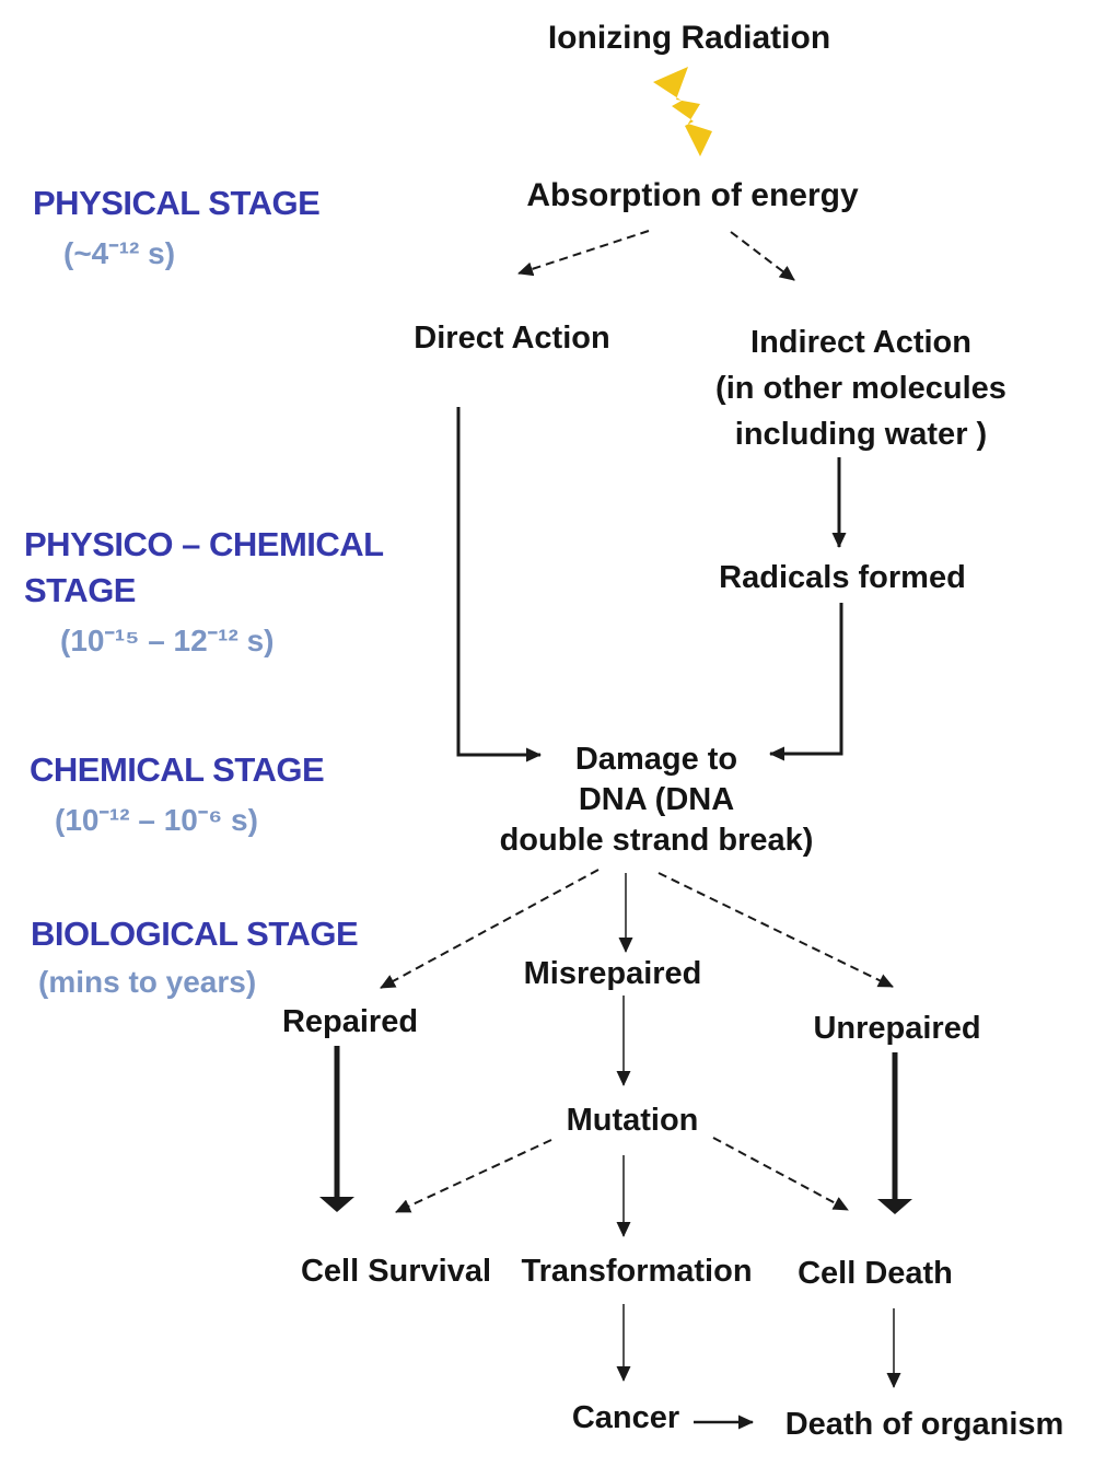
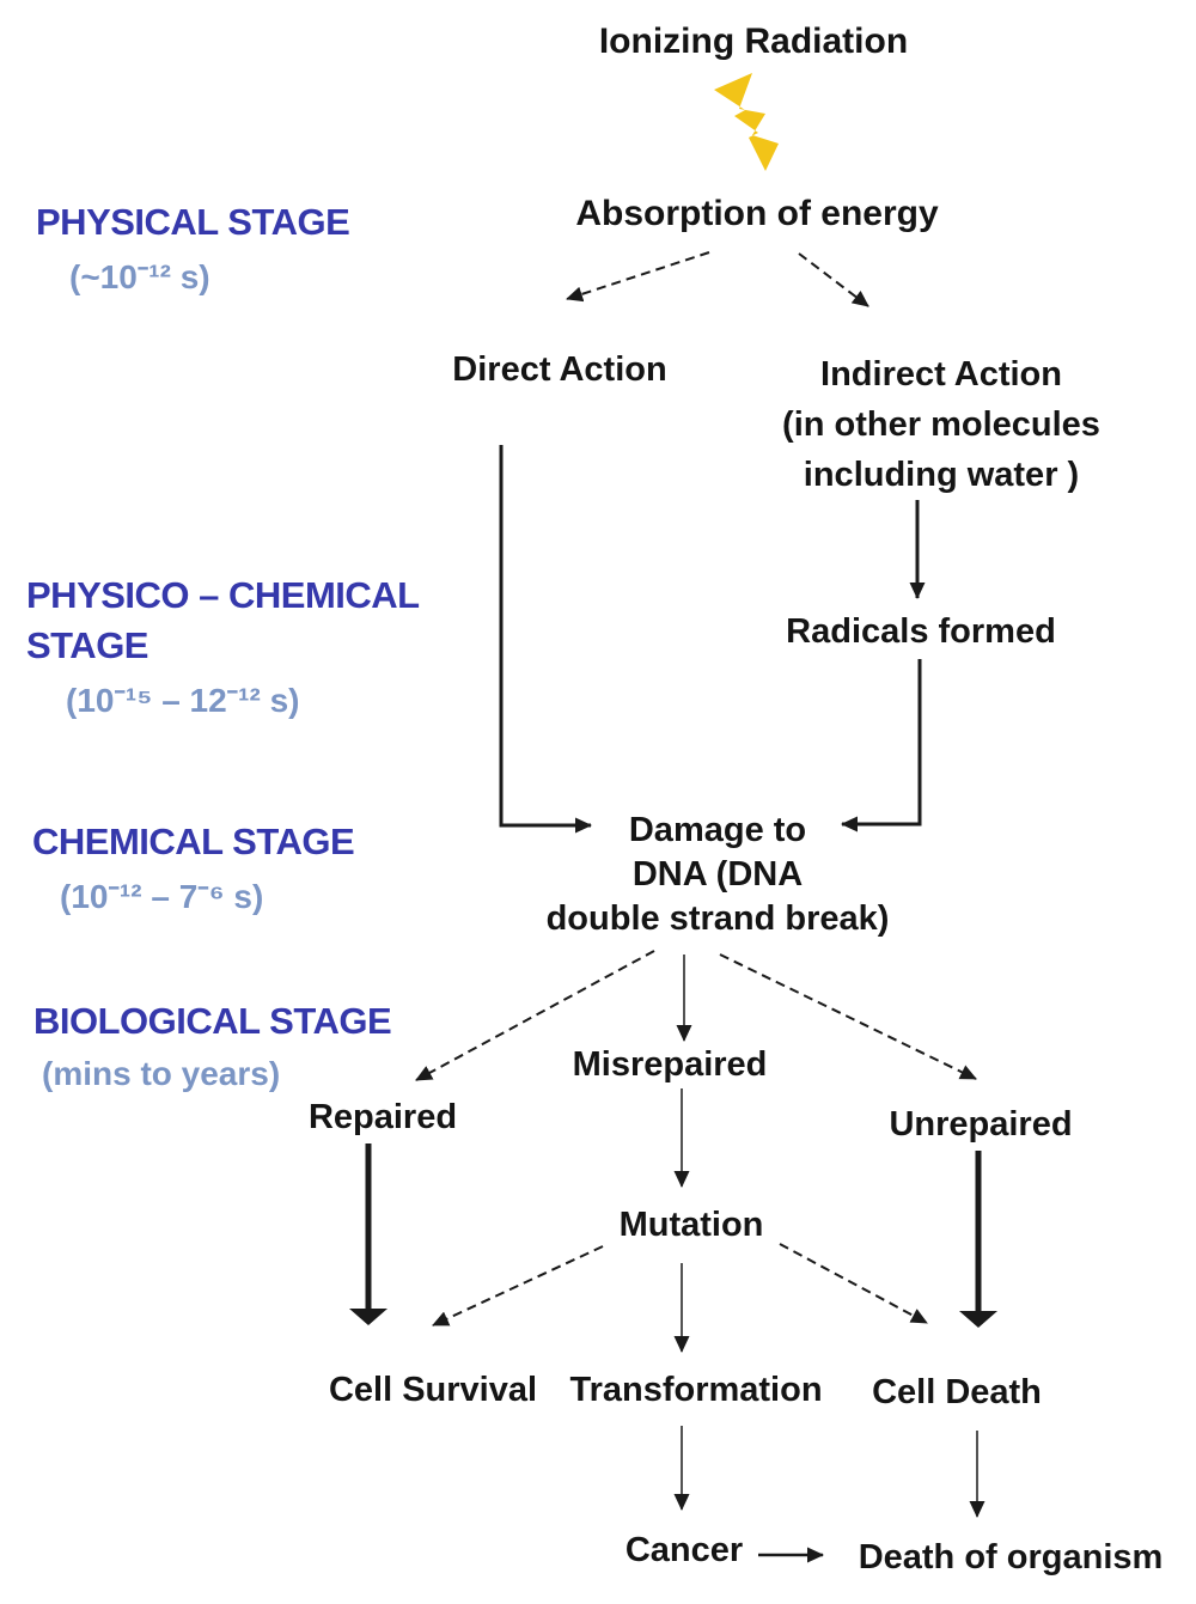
  PHYSICAL STAGE
- (~4⁻¹² s)
+ (~10⁻¹² s)
  PHYSICO – CHEMICAL
  STAGE
  (10⁻¹⁵ – 12⁻¹² s)
  CHEMICAL STAGE
- (10⁻¹² – 10⁻⁶ s)
+ (10⁻¹² – 7⁻⁶ s)
  BIOLOGICAL STAGE
  (mins to years)
  Ionizing Radiation
  Absorption of energy
  Direct Action
  Indirect Action
  (in other molecules
  including water )
  Radicals formed
  Damage to
  DNA (DNA
  double strand break)
  Misrepaired
  Repaired
  Unrepaired
  Mutation
  Cell Survival
  Transformation
  Cell Death
  Cancer
  Death of organism
